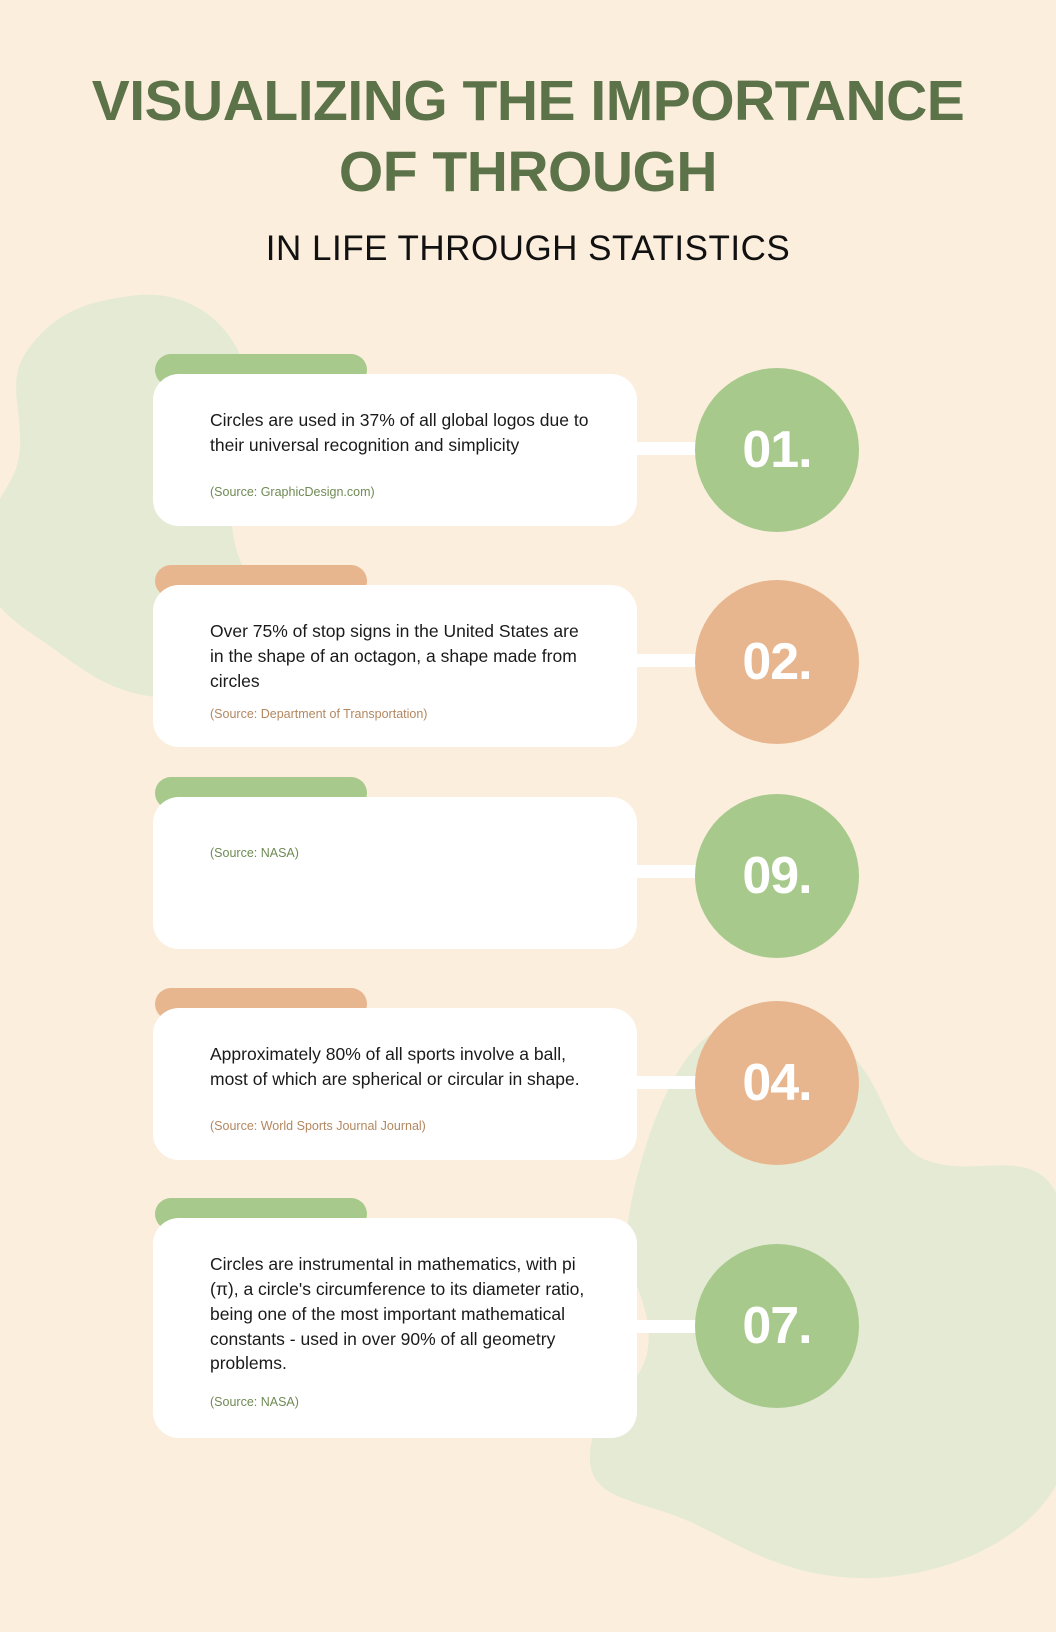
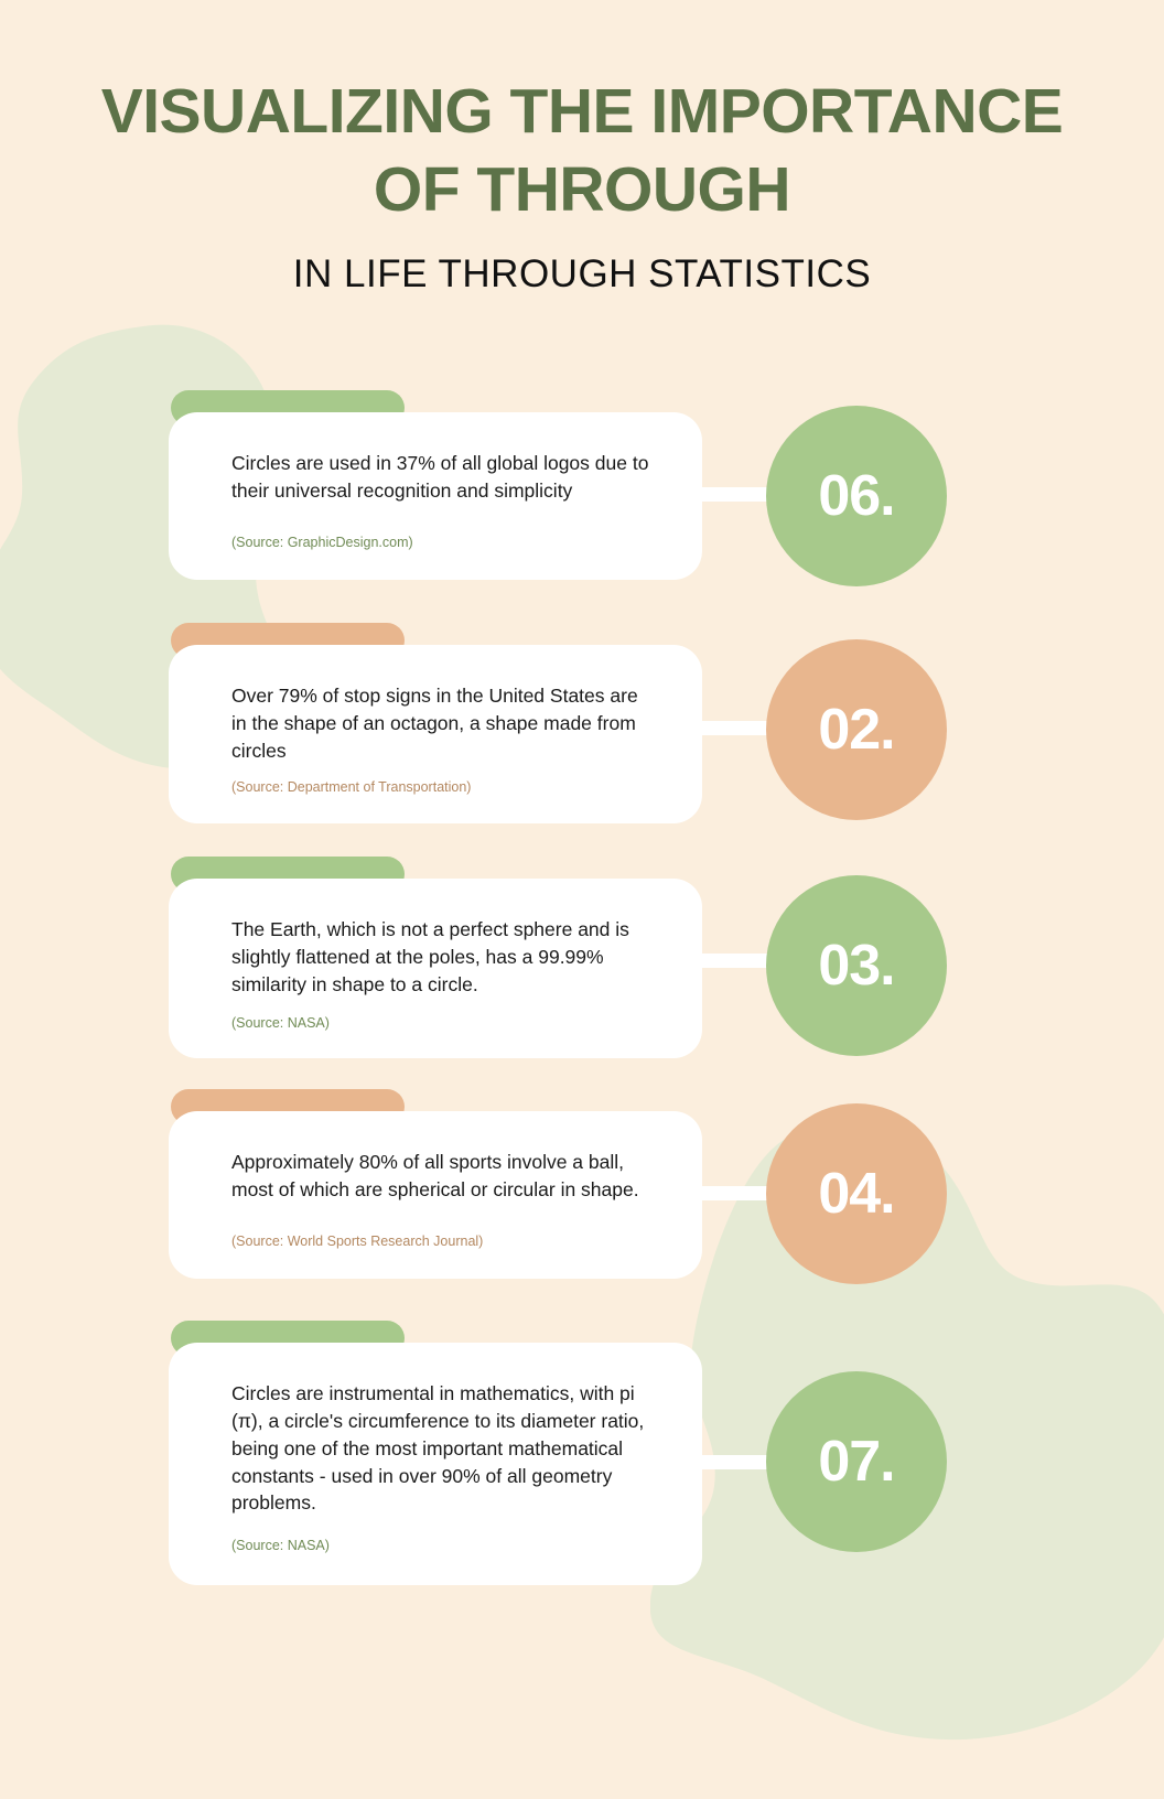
  VISUALIZING THE IMPORTANCE OF THROUGH
  IN LIFE THROUGH STATISTICS
  Circles are used in 37% of all global logos due to their universal recognition and simplicity
  (Source: GraphicDesign.com)
- 01.
+ 06.
- Over 75% of stop signs in the United States are in the shape of an octagon, a shape made from circles
+ Over 79% of stop signs in the United States are in the shape of an octagon, a shape made from circles
  (Source: Department of Transportation)
  02.
+ The Earth, which is not a perfect sphere and is slightly flattened at the poles, has a 99.99% similarity in shape to a circle.
  (Source: NASA)
- 09.
+ 03.
  Approximately 80% of all sports involve a ball, most of which are spherical or circular in shape.
- (Source: World Sports Journal Journal)
+ (Source: World Sports Research Journal)
  04.
  Circles are instrumental in mathematics, with pi (π), a circle's circumference to its diameter ratio, being one of the most important mathematical constants - used in over 90% of all geometry problems.
  (Source: NASA)
  07.
